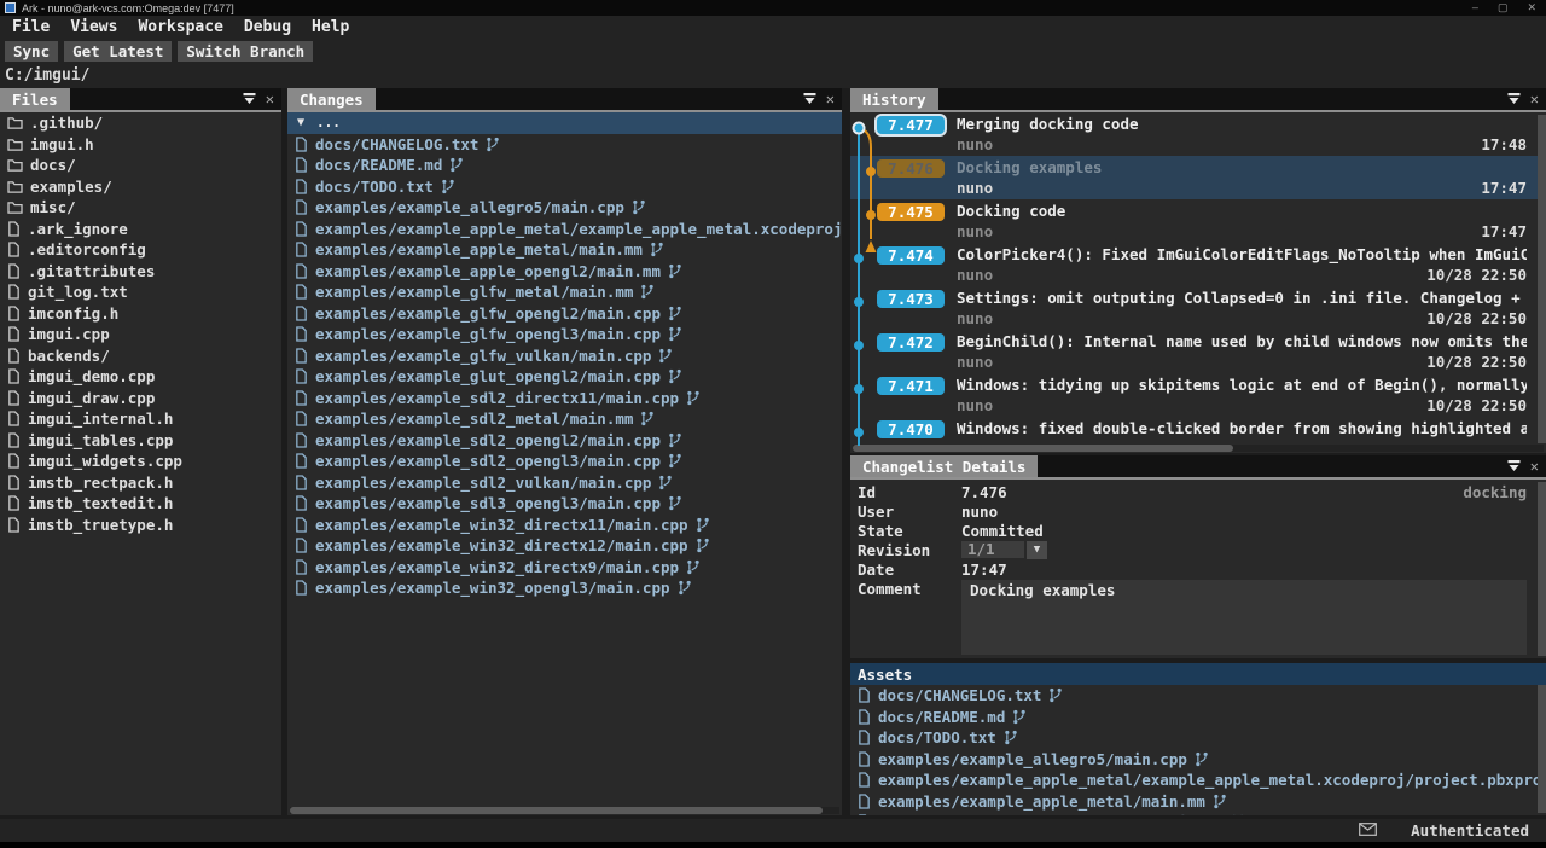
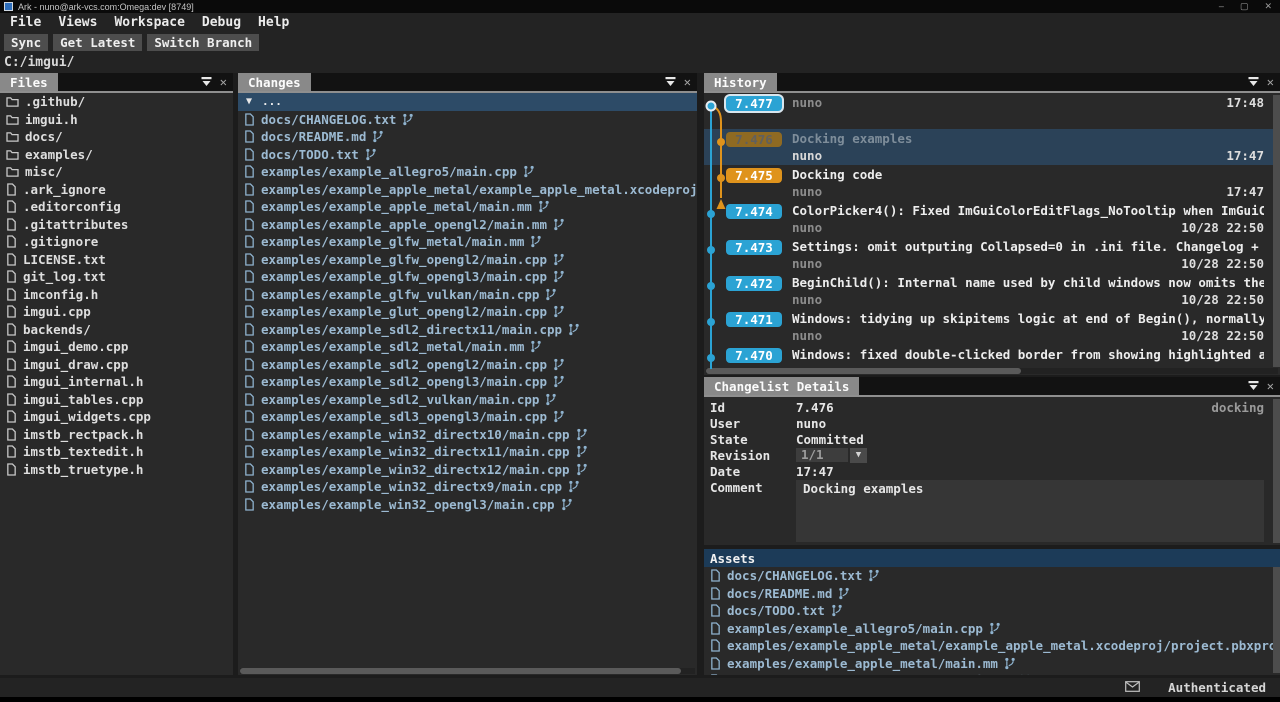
- Ark - nuno@ark-vcs.com:Omega:dev [7477]
+ Ark - nuno@ark-vcs.com:Omega:dev [8749]
  –
  ▢
  ✕
  File
  Views
  Workspace
  Debug
  Help
  Sync
  Get Latest
  Switch Branch
  C:/imgui/
  Files
  ✕
  .github/
  imgui.h
  docs/
  examples/
  misc/
  .ark_ignore
  .editorconfig
  .gitattributes
+ .gitignore
+ LICENSE.txt
  git_log.txt
  imconfig.h
  imgui.cpp
  backends/
  imgui_demo.cpp
  imgui_draw.cpp
  imgui_internal.h
  imgui_tables.cpp
  imgui_widgets.cpp
  imstb_rectpack.h
  imstb_textedit.h
  imstb_truetype.h
  Changes
  ✕
  ▼
  ...
  docs/CHANGELOG.txt
  docs/README.md
  docs/TODO.txt
  examples/example_allegro5/main.cpp
  examples/example_apple_metal/example_apple_metal.xcodeproj
  examples/example_apple_metal/main.mm
  examples/example_apple_opengl2/main.mm
  examples/example_glfw_metal/main.mm
  examples/example_glfw_opengl2/main.cpp
  examples/example_glfw_opengl3/main.cpp
  examples/example_glfw_vulkan/main.cpp
  examples/example_glut_opengl2/main.cpp
  examples/example_sdl2_directx11/main.cpp
  examples/example_sdl2_metal/main.mm
  examples/example_sdl2_opengl2/main.cpp
  examples/example_sdl2_opengl3/main.cpp
  examples/example_sdl2_vulkan/main.cpp
  examples/example_sdl3_opengl3/main.cpp
+ examples/example_win32_directx10/main.cpp
  examples/example_win32_directx11/main.cpp
  examples/example_win32_directx12/main.cpp
  examples/example_win32_directx9/main.cpp
  examples/example_win32_opengl3/main.cpp
  History
  ✕
  7.477
- Merging docking code
  nuno
  17:48
  7.476
  Docking examples
  nuno
  17:47
  7.475
  Docking code
  nuno
  17:47
  7.474
  ColorPicker4(): Fixed ImGuiColorEditFlags_NoTooltip when ImGuiC
  nuno
  10/28 22:50
  7.473
  Settings: omit outputing Collapsed=0 in .ini file. Changelog +
  nuno
  10/28 22:50
  7.472
  BeginChild(): Internal name used by child windows now omits the
  nuno
  10/28 22:50
  7.471
  Windows: tidying up skipitems logic at end of Begin(), normally
  nuno
  10/28 22:50
  7.470
  Windows: fixed double-clicked border from showing highlighted a
  Changelist Details
  ✕
  Id
  7.476
  docking
  User
  nuno
  State
  Committed
  Revision
  1/1
  ▼
  Date
  17:47
  Comment
  Docking examples
  Assets
  docs/CHANGELOG.txt
  docs/README.md
  docs/TODO.txt
  examples/example_allegro5/main.cpp
  examples/example_apple_metal/example_apple_metal.xcodeproj/project.pbxpr
  examples/example_apple_metal/main.mm
  Authenticated
